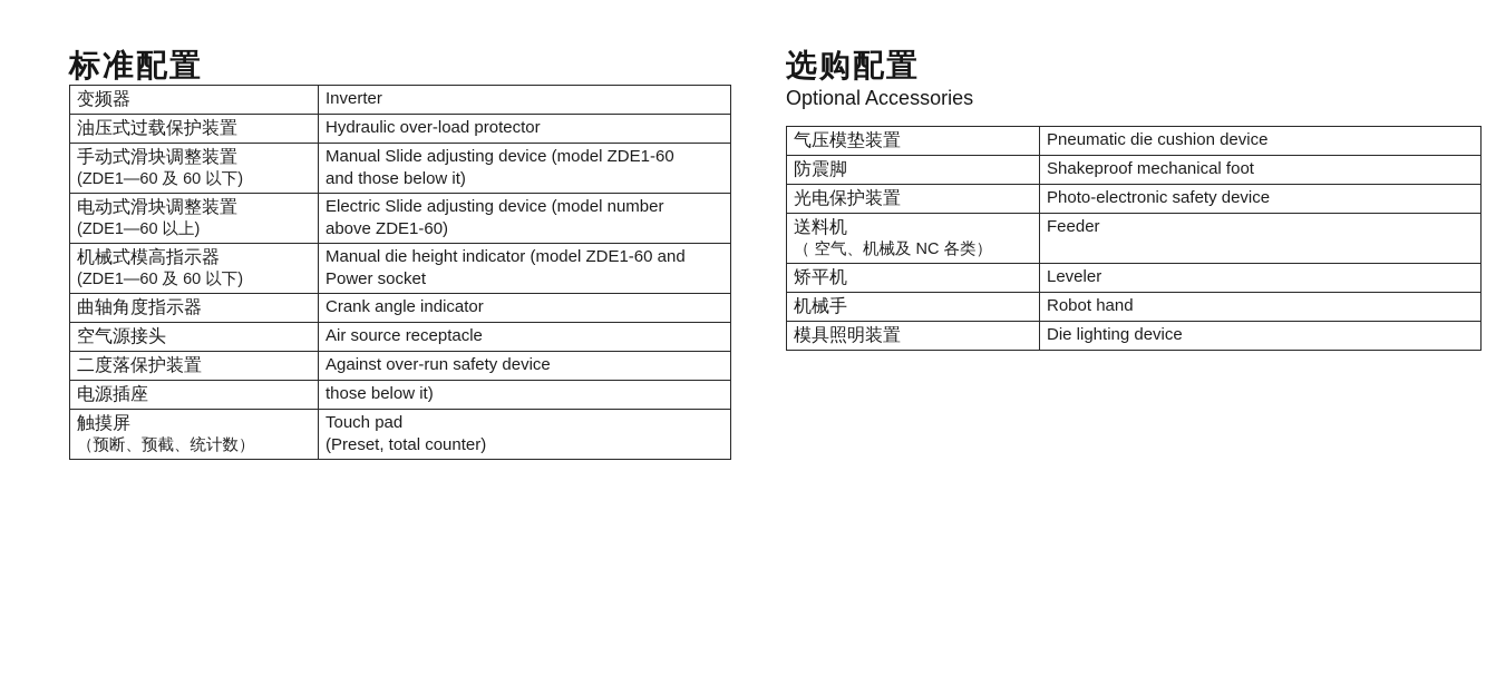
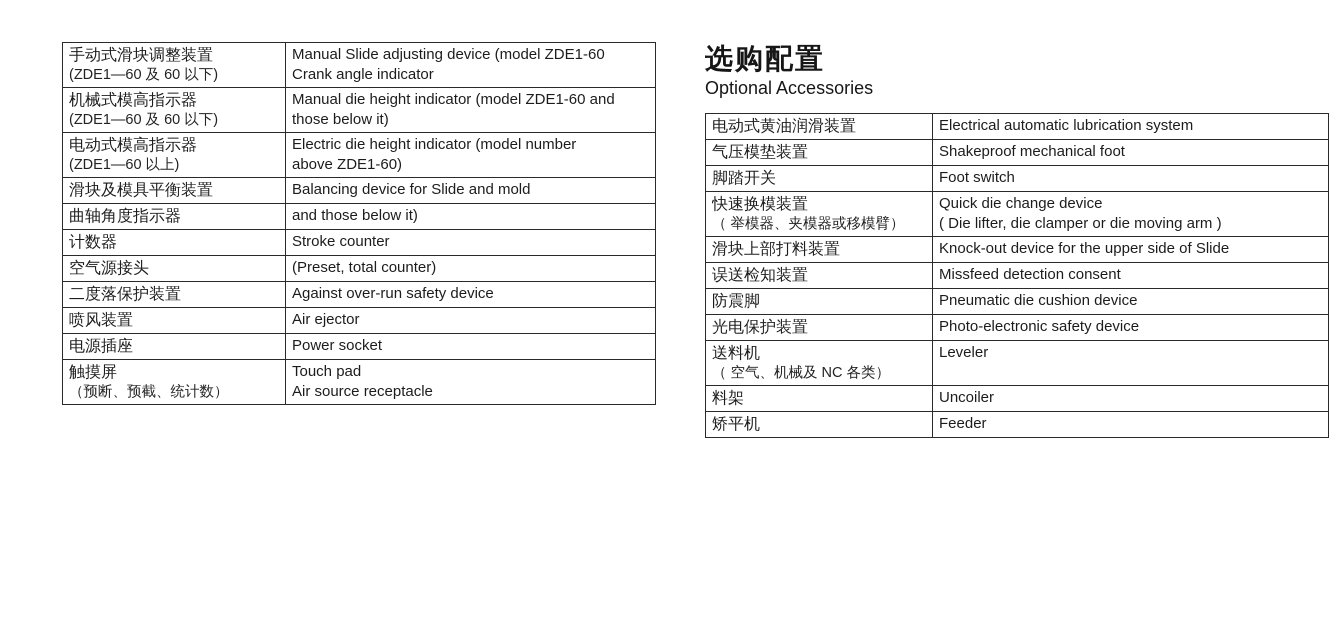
- 标准配置
- 变频器	Inverter
- 油压式过载保护装置	Hydraulic over-load protector
- 手动式滑块调整装置(ZDE1—60 及 60 以下)	Manual Slide adjusting device (model ZDE1-60and those below it)
+ 手动式滑块调整装置(ZDE1—60 及 60 以下)	Manual Slide adjusting device (model ZDE1-60Crank angle indicator
- 电动式滑块调整装置(ZDE1—60 以上)	Electric Slide adjusting device (model numberabove ZDE1-60)
- 机械式模高指示器(ZDE1—60 及 60 以下)	Manual die height indicator (model ZDE1-60 andPower socket
+ 机械式模高指示器(ZDE1—60 及 60 以下)	Manual die height indicator (model ZDE1-60 andthose below it)
+ 电动式模高指示器(ZDE1—60 以上)	Electric die height indicator (model numberabove ZDE1-60)
+ 滑块及模具平衡装置	Balancing device for Slide and mold
- 曲轴角度指示器	Crank angle indicator
+ 曲轴角度指示器	and those below it)
+ 计数器	Stroke counter
- 空气源接头	Air source receptacle
+ 空气源接头	(Preset, total counter)
  二度落保护装置	Against over-run safety device
+ 喷风装置	Air ejector
- 电源插座	those below it)
+ 电源插座	Power socket
- 触摸屏（预断、预截、统计数）	Touch pad(Preset, total counter)
+ 触摸屏（预断、预截、统计数）	Touch padAir source receptacle
  选购配置
  Optional Accessories
+ 电动式黄油润滑装置	Electrical automatic lubrication system
- 气压模垫装置	Pneumatic die cushion device
+ 气压模垫装置	Shakeproof mechanical foot
+ 脚踏开关	Foot switch
+ 快速换模装置（ 举模器、夹模器或移模臂）	Quick die change device( Die lifter, die clamper or die moving arm )
+ 滑块上部打料装置	Knock-out device for the upper side of Slide
+ 误送检知装置	Missfeed detection consent
- 防震脚	Shakeproof mechanical foot
+ 防震脚	Pneumatic die cushion device
  光电保护装置	Photo-electronic safety device
- 送料机（ 空气、机械及 NC 各类）	Feeder
+ 送料机（ 空气、机械及 NC 各类）	Leveler
+ 料架	Uncoiler
- 矫平机	Leveler
+ 矫平机	Feeder
- 机械手	Robot hand
- 模具照明装置	Die lighting device
